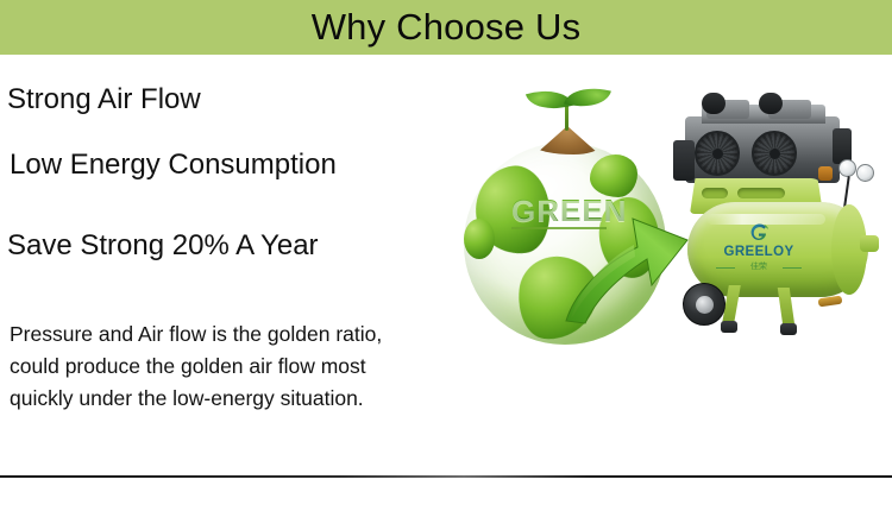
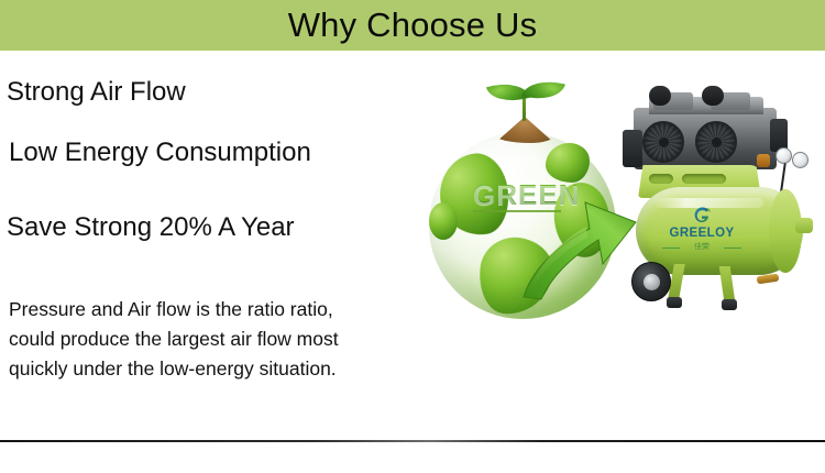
  Why Choose Us
  Strong Air Flow
  Low Energy Consumption
  Save Strong 20% A Year
- Pressure and Air flow is the golden ratio,
+ Pressure and Air flow is the ratio ratio,
- could produce the golden air flow most
+ could produce the largest air flow most
  quickly under the low-energy situation.
  GREEN
  GREELOY
